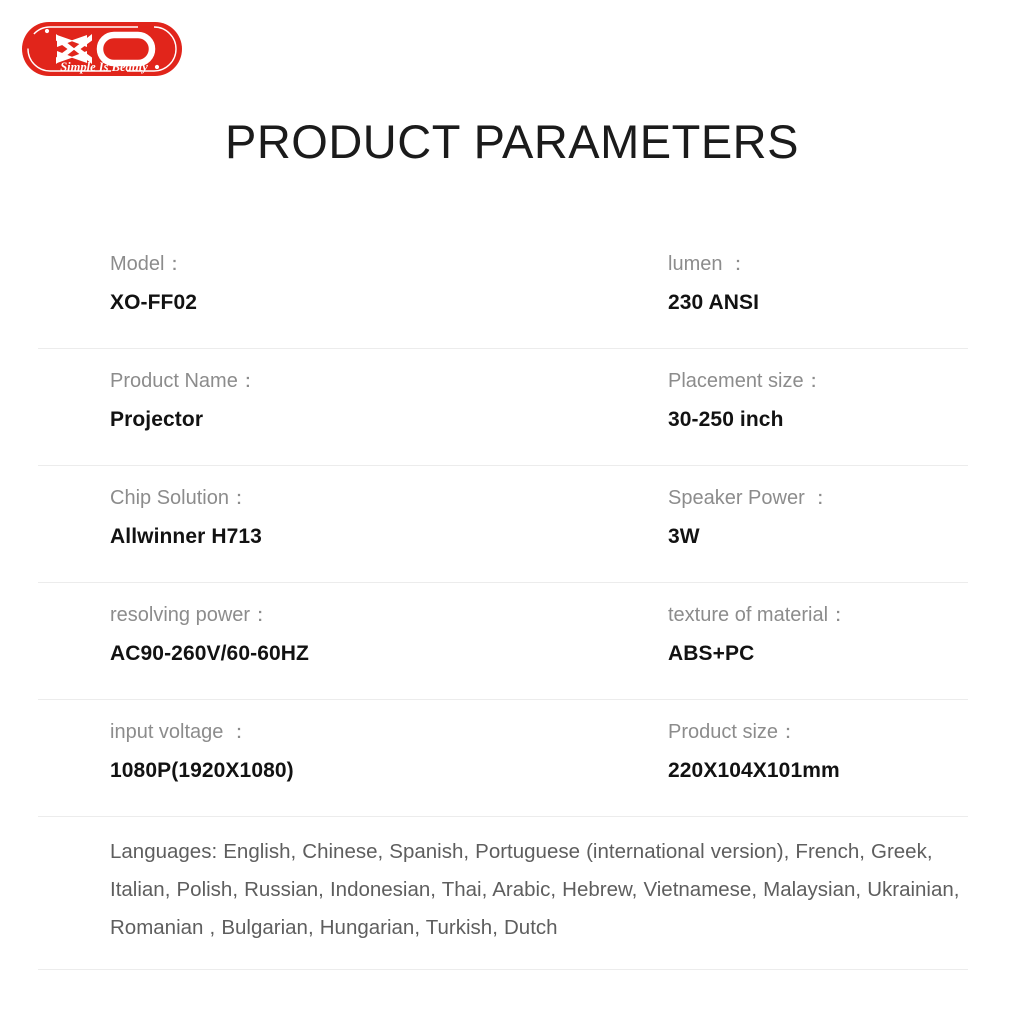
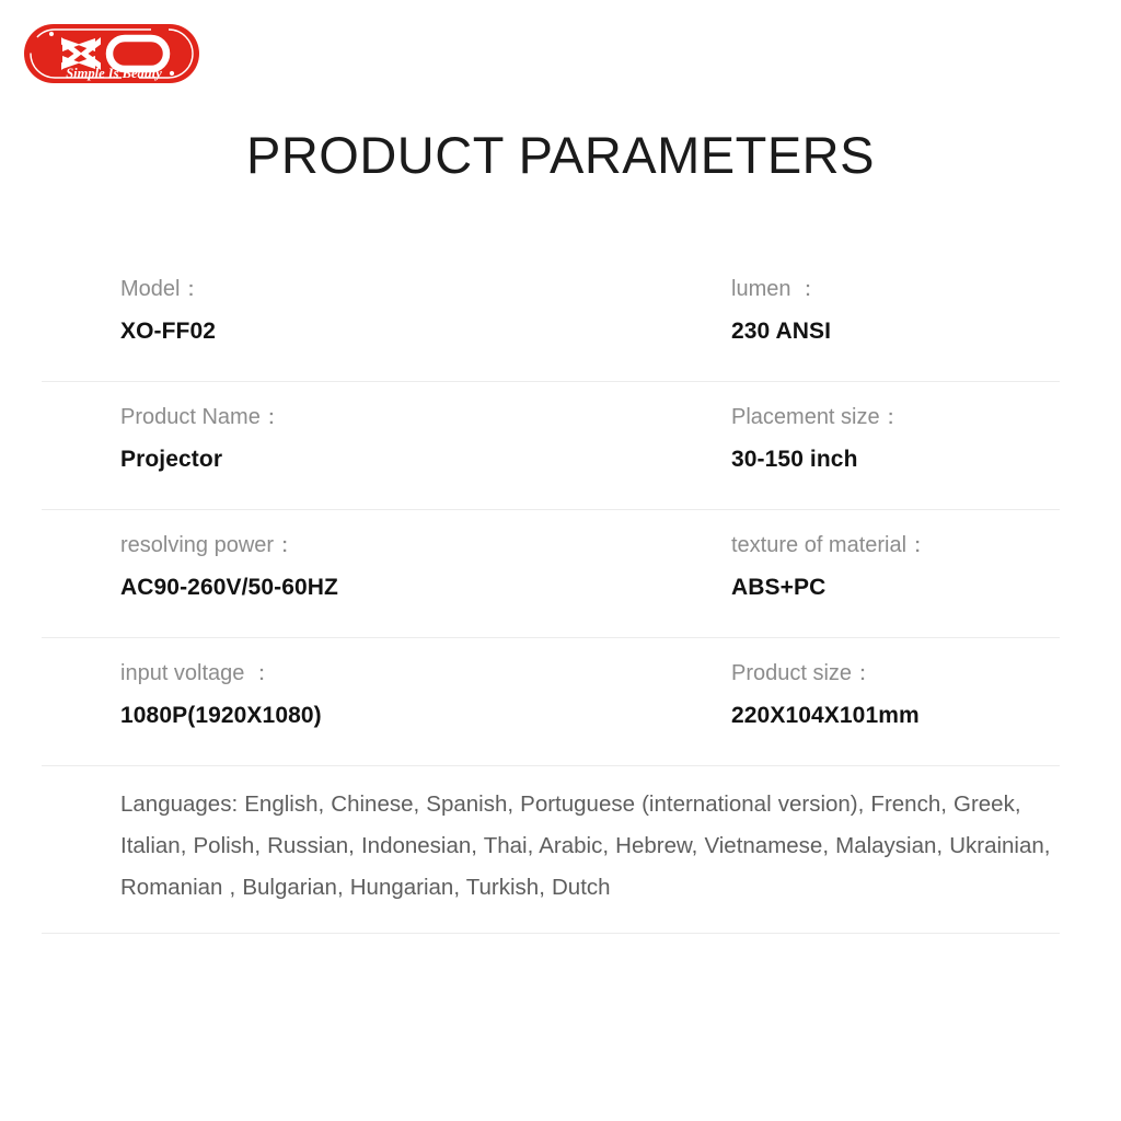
  Simple Is Beauty
  PRODUCT PARAMETERS
  Model：
  XO-FF02
  lumen ：
  230 ANSI
  Product Name：
  Projector
  Placement size：
- 30-250 inch
+ 30-150 inch
- Chip Solution：
- Allwinner H713
- Speaker Power ：
- 3W
  resolving power：
- AC90-260V/60-60HZ
+ AC90-260V/50-60HZ
  texture of material：
  ABS+PC
  input voltage ：
  1080P(1920X1080)
  Product size：
  220X104X101mm
  Languages: English, Chinese, Spanish, Portuguese (international version), French, Greek, Italian, Polish, Russian, Indonesian, Thai, Arabic, Hebrew, Vietnamese, Malaysian, Ukrainian, Romanian , Bulgarian, Hungarian, Turkish, Dutch
